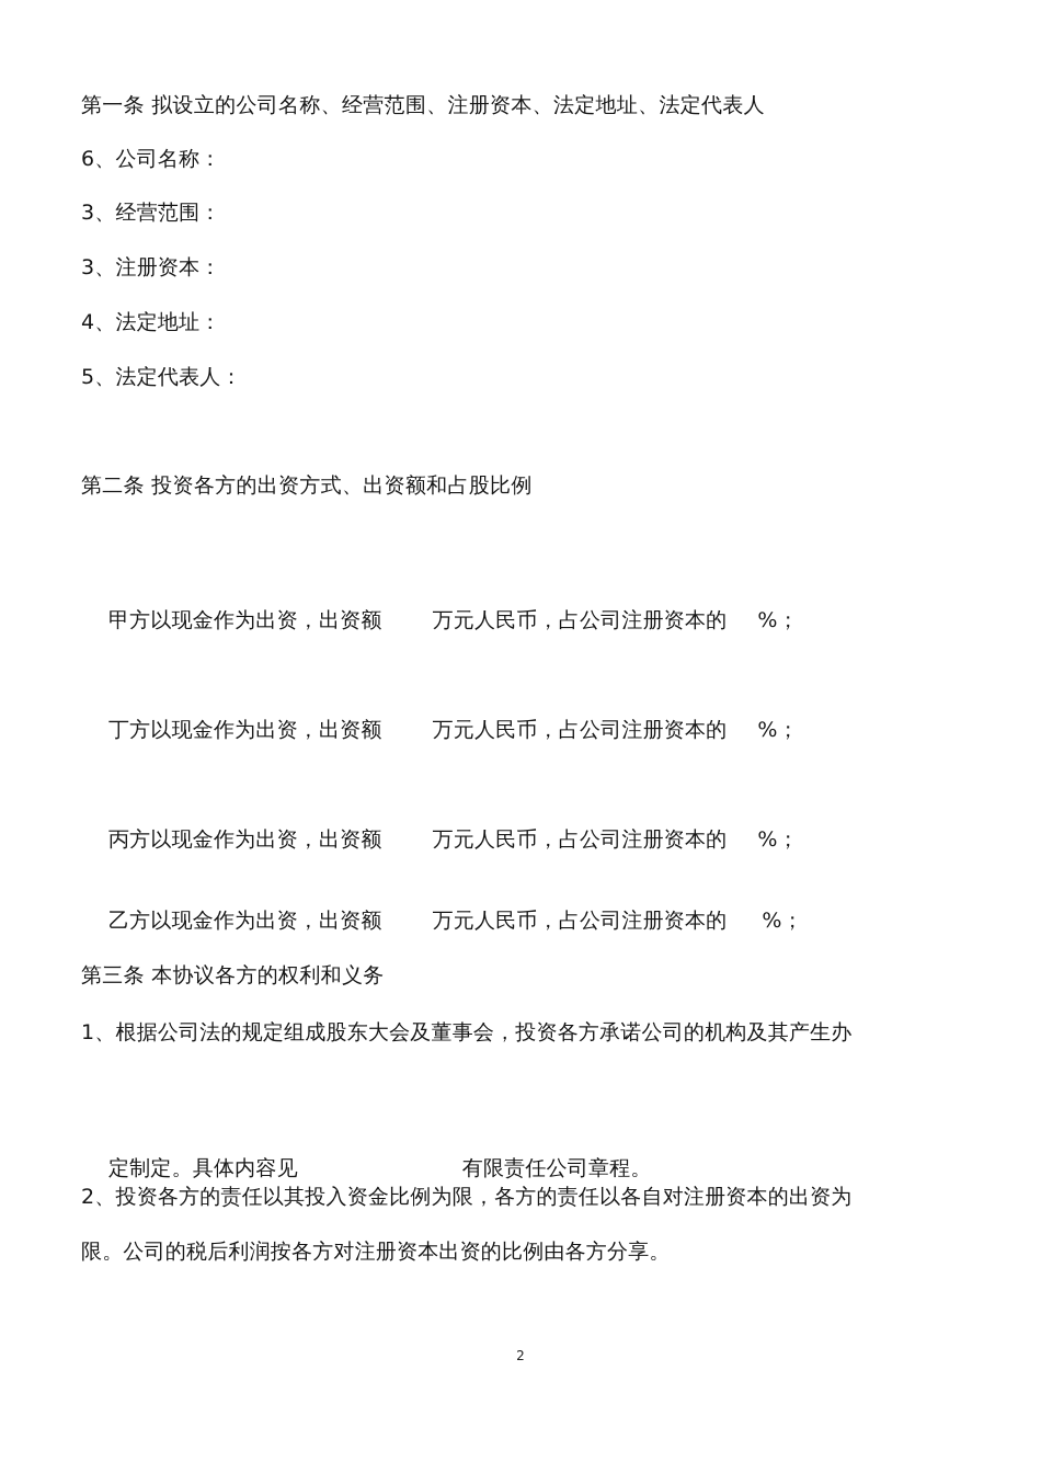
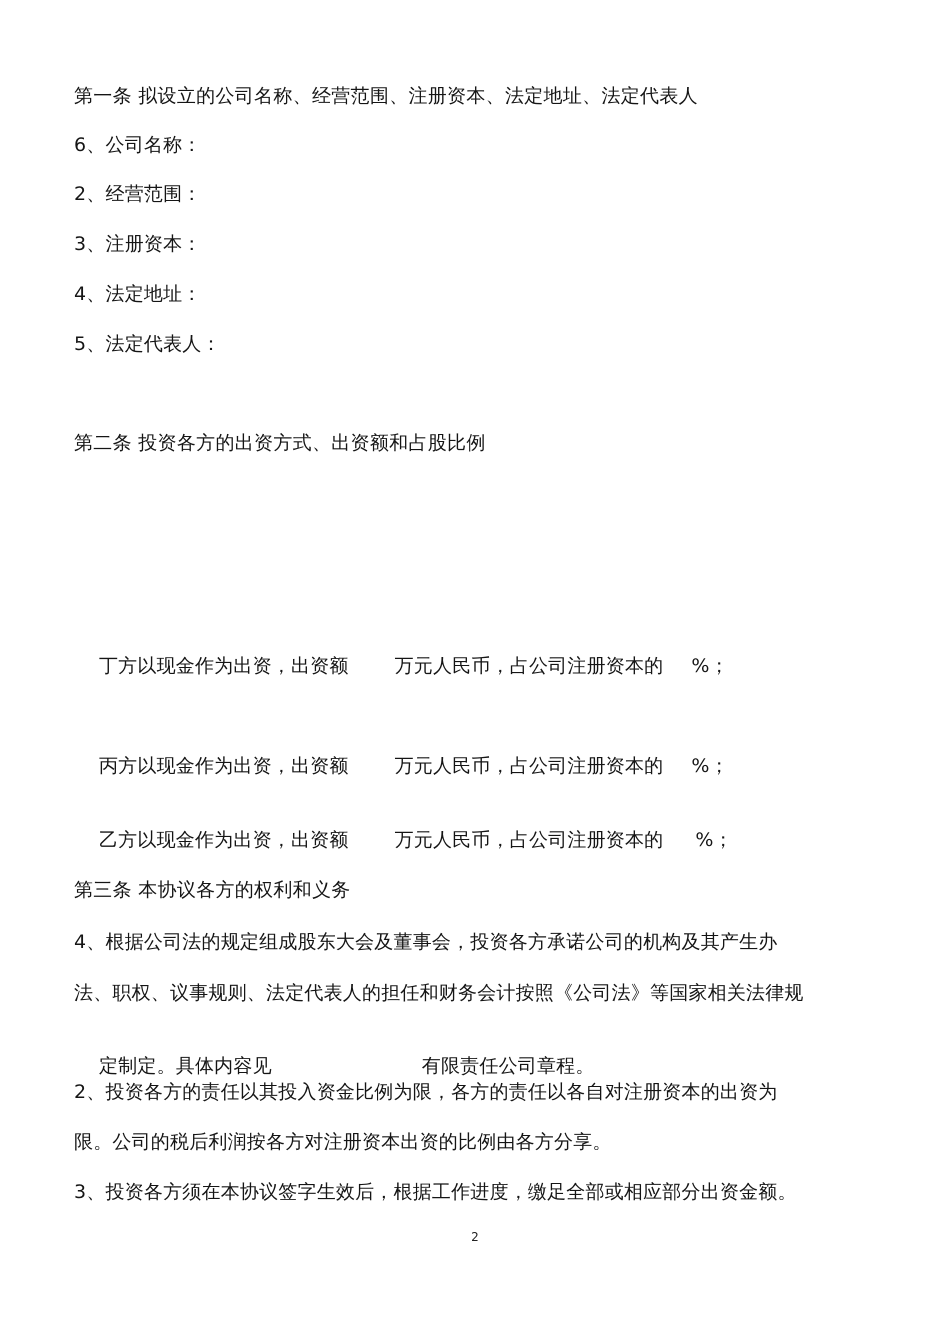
  第一条 拟设立的公司名称、经营范围、注册资本、法定地址、法定代表人
  6、公司名称：
- 3、经营范围：
+ 2、经营范围：
  3、注册资本：
  4、法定地址：
  5、法定代表人：
  第二条 投资各方的出资方式、出资额和占股比例
- 甲方以现金作为出资，出资额 万元人民币，占公司注册资本的 %；
  丁方以现金作为出资，出资额 万元人民币，占公司注册资本的 %；
  丙方以现金作为出资，出资额 万元人民币，占公司注册资本的 %；
  乙方以现金作为出资，出资额 万元人民币，占公司注册资本的 %；
  第三条 本协议各方的权利和义务
- 1、根据公司法的规定组成股东大会及董事会，投资各方承诺公司的机构及其产生办
+ 4、根据公司法的规定组成股东大会及董事会，投资各方承诺公司的机构及其产生办
+ 法、职权、议事规则、法定代表人的担任和财务会计按照《公司法》等国家相关法律规
  定制定。具体内容见 有限责任公司章程。
  2、投资各方的责任以其投入资金比例为限，各方的责任以各自对注册资本的出资为
  限。公司的税后利润按各方对注册资本出资的比例由各方分享。
+ 3、投资各方须在本协议签字生效后，根据工作进度，缴足全部或相应部分出资金额。
  2
